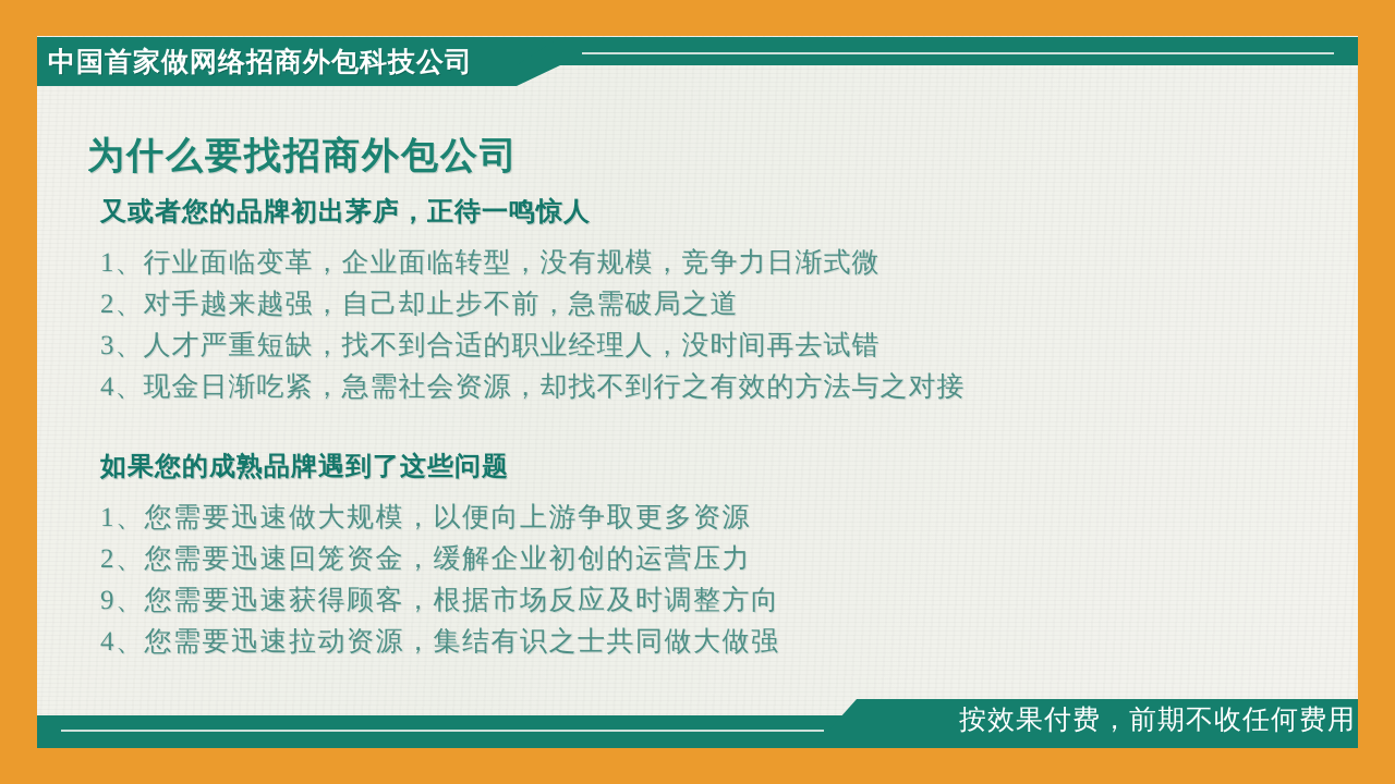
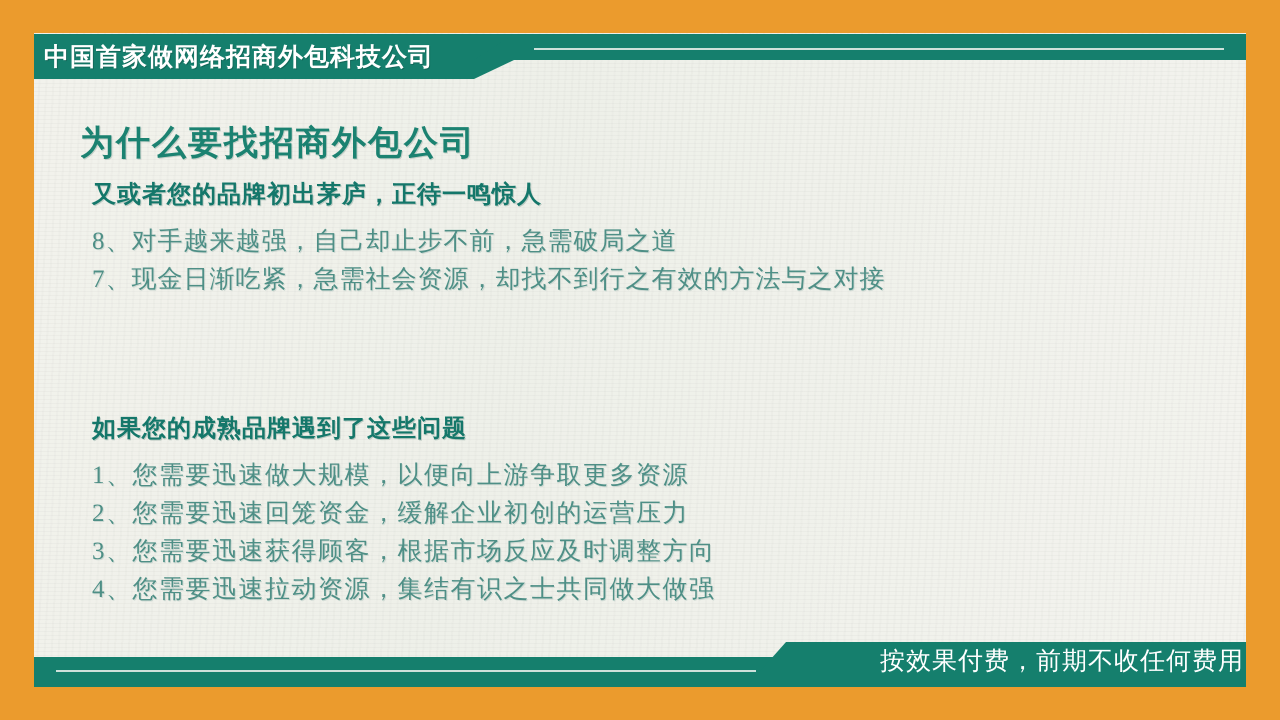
  中国首家做网络招商外包科技公司
  为什么要找招商外包公司
  又或者您的品牌初出茅庐，正待一鸣惊人
- 1、行业面临变革，企业面临转型，没有规模，竞争力日渐式微
- 2、对手越来越强，自己却止步不前，急需破局之道
+ 8、对手越来越强，自己却止步不前，急需破局之道
- 3、人才严重短缺，找不到合适的职业经理人，没时间再去试错
- 4、现金日渐吃紧，急需社会资源，却找不到行之有效的方法与之对接
+ 7、现金日渐吃紧，急需社会资源，却找不到行之有效的方法与之对接
  如果您的成熟品牌遇到了这些问题
  1、您需要迅速做大规模，以便向上游争取更多资源
  2、您需要迅速回笼资金，缓解企业初创的运营压力
- 9、您需要迅速获得顾客，根据市场反应及时调整方向
+ 3、您需要迅速获得顾客，根据市场反应及时调整方向
  4、您需要迅速拉动资源，集结有识之士共同做大做强
  按效果付费，前期不收任何费用
